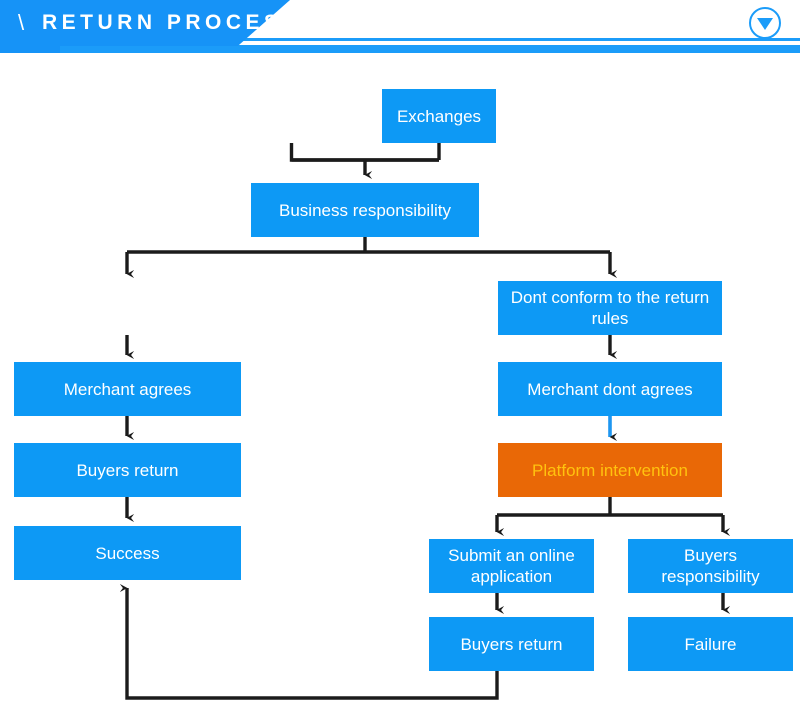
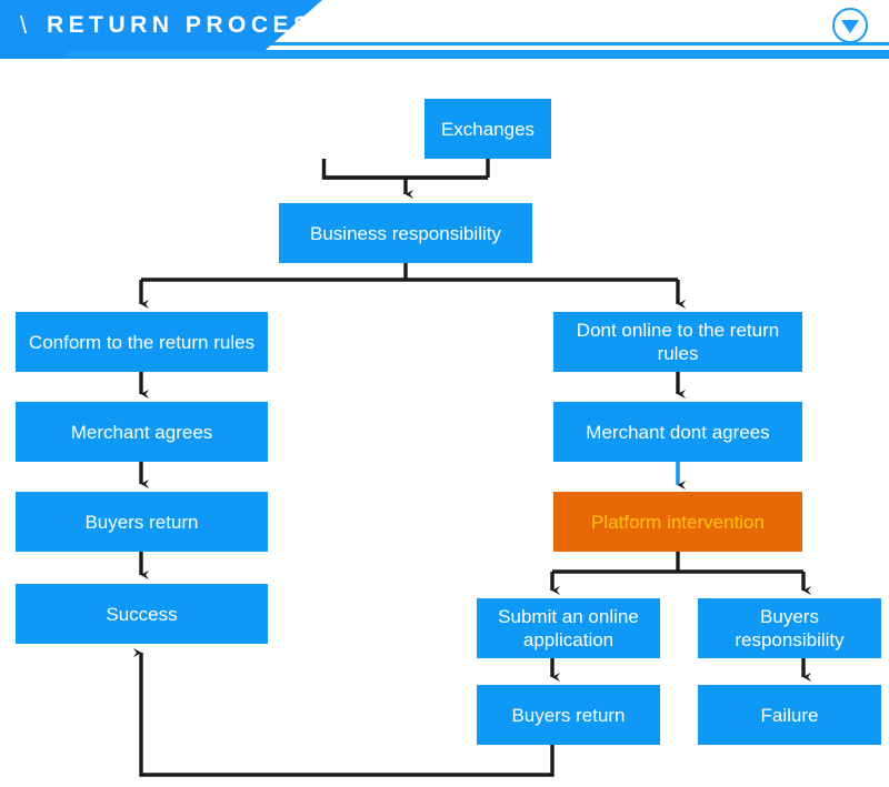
  \
  RETURN PROCESS
  Exchanges
  Business responsibility
+ Conform to the return rules
  Merchant agrees
  Buyers return
  Success
- Dont conform to the return rules
+ Dont online to the return rules
  Merchant dont agrees
  Platform intervention
  Submit an online application
  Buyers responsibility
  Buyers return
  Failure
